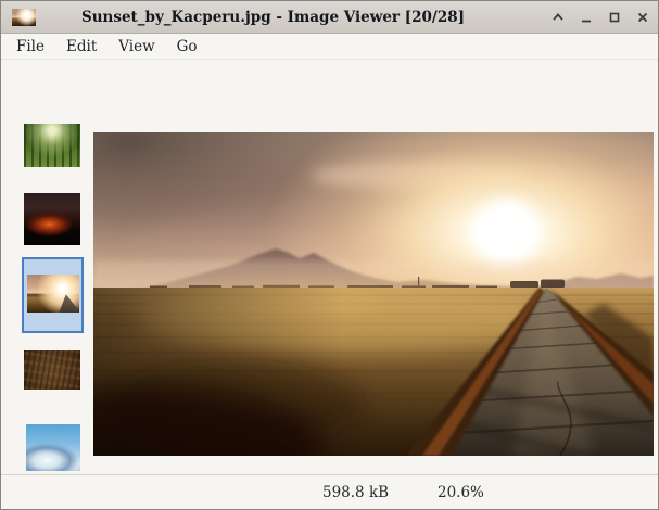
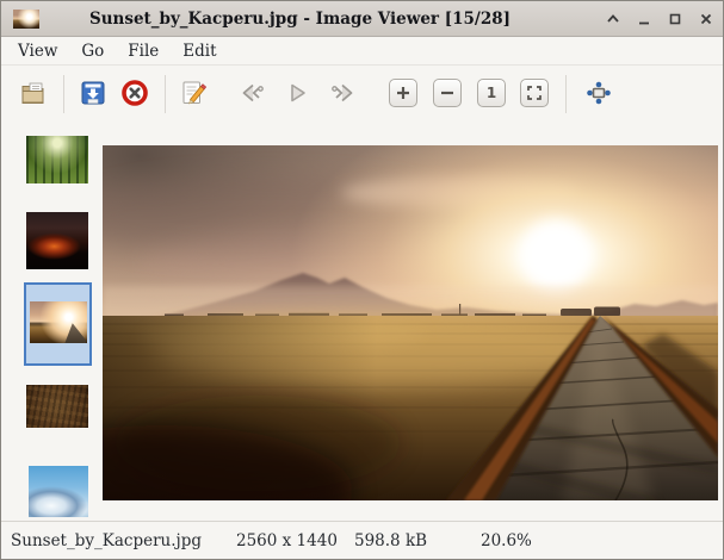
- Sunset_by_Kacperu.jpg - Image Viewer [20/28]
+ Sunset_by_Kacperu.jpg - Image Viewer [15/28]
- File
+ View
- Edit
+ Go
- View
+ File
- Go
+ Edit
+ 1
+ Sunset_by_Kacperu.jpg
+ 2560 x 1440
  598.8 kB
  20.6%
